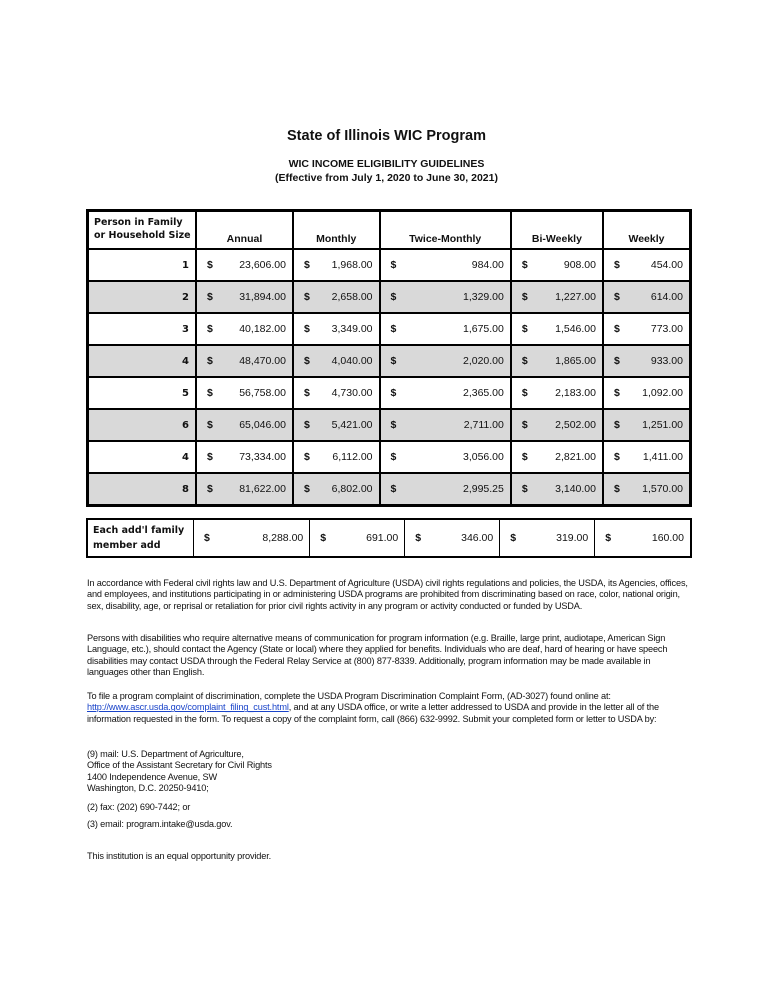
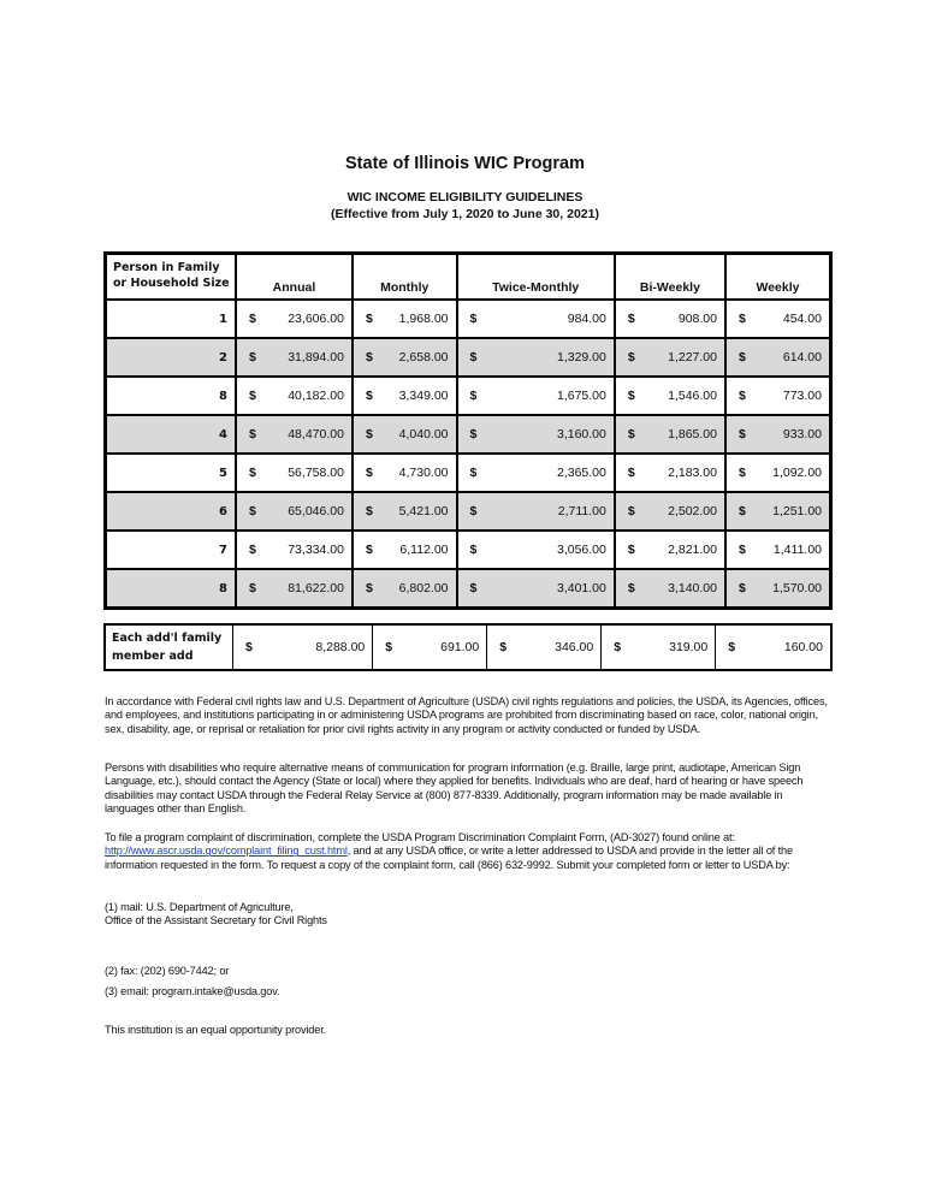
  State of Illinois WIC Program
  WIC INCOME ELIGIBILITY GUIDELINES
  (Effective from July 1, 2020 to June 30, 2021)
  Person in Family or Household Size	Annual	Monthly	Twice-Monthly	Bi-Weekly	Weekly
  1	$ 23,606.00	$ 1,968.00	$ 984.00	$ 908.00	$ 454.00
  2	$ 31,894.00	$ 2,658.00	$ 1,329.00	$ 1,227.00	$ 614.00
- 3	$ 40,182.00	$ 3,349.00	$ 1,675.00	$ 1,546.00	$ 773.00
+ 8	$ 40,182.00	$ 3,349.00	$ 1,675.00	$ 1,546.00	$ 773.00
- 4	$ 48,470.00	$ 4,040.00	$ 2,020.00	$ 1,865.00	$ 933.00
+ 4	$ 48,470.00	$ 4,040.00	$ 3,160.00	$ 1,865.00	$ 933.00
  5	$ 56,758.00	$ 4,730.00	$ 2,365.00	$ 2,183.00	$ 1,092.00
  6	$ 65,046.00	$ 5,421.00	$ 2,711.00	$ 2,502.00	$ 1,251.00
- 4	$ 73,334.00	$ 6,112.00	$ 3,056.00	$ 2,821.00	$ 1,411.00
+ 7	$ 73,334.00	$ 6,112.00	$ 3,056.00	$ 2,821.00	$ 1,411.00
- 8	$ 81,622.00	$ 6,802.00	$ 2,995.25	$ 3,140.00	$ 1,570.00
+ 8	$ 81,622.00	$ 6,802.00	$ 3,401.00	$ 3,140.00	$ 1,570.00
  Each add'l family member add	$ 8,288.00	$ 691.00	$ 346.00	$ 319.00	$ 160.00
  In accordance with Federal civil rights law and U.S. Department of Agriculture (USDA) civil rights regulations and policies, the USDA, its Agencies, offices, and employees, and institutions participating in or administering USDA programs are prohibited from discriminating based on race, color, national origin, sex, disability, age, or reprisal or retaliation for prior civil rights activity in any program or activity conducted or funded by USDA.
  Persons with disabilities who require alternative means of communication for program information (e.g. Braille, large print, audiotape, American Sign Language, etc.), should contact the Agency (State or local) where they applied for benefits. Individuals who are deaf, hard of hearing or have speech disabilities may contact USDA through the Federal Relay Service at (800) 877-8339. Additionally, program information may be made available in languages other than English.
  To file a program complaint of discrimination, complete the USDA Program Discrimination Complaint Form, (AD-3027) found online at: http://www.ascr.usda.gov/complaint_filing_cust.html, and at any USDA office, or write a letter addressed to USDA and provide in the letter all of the information requested in the form. To request a copy of the complaint form, call (866) 632-9992. Submit your completed form or letter to USDA by:
- (9) mail: U.S. Department of Agriculture,
+ (1) mail: U.S. Department of Agriculture,
  Office of the Assistant Secretary for Civil Rights
- 1400 Independence Avenue, SW
- Washington, D.C. 20250-9410;
  (2) fax: (202) 690-7442; or
  (3) email: program.intake@usda.gov.
  This institution is an equal opportunity provider.
